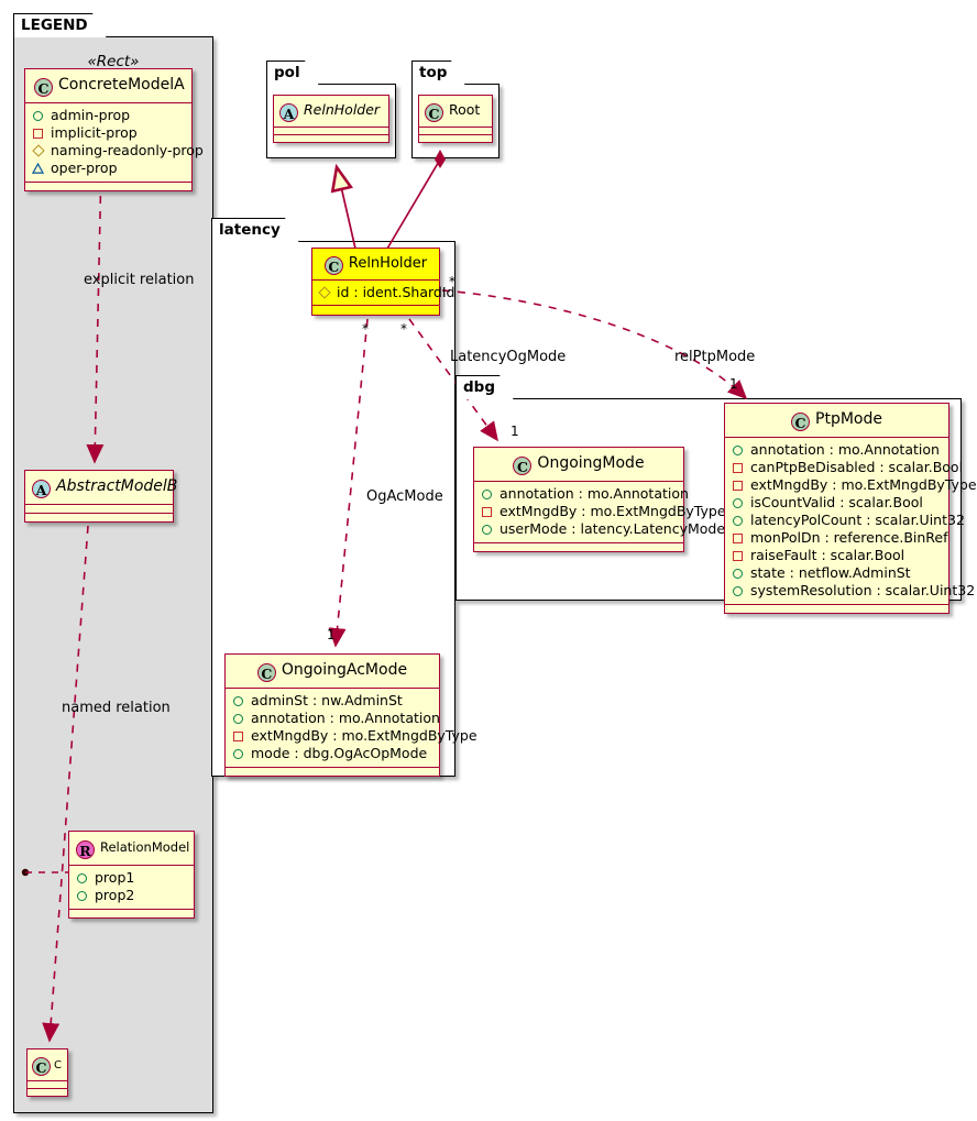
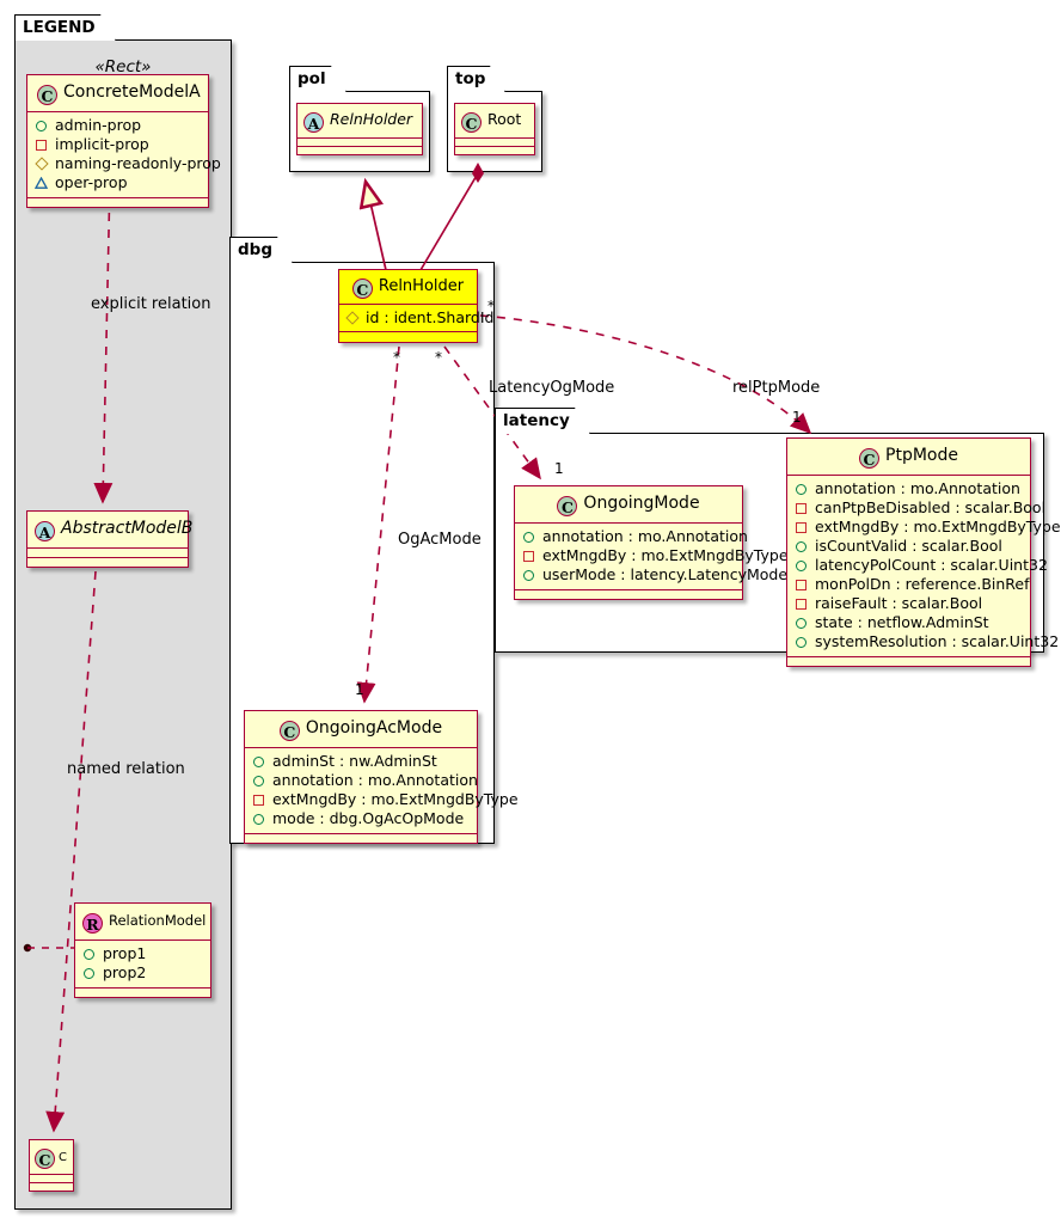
  LEGEND
  «Rect»
  C ConcreteModelA
  admin-prop
  implicit-prop
  naming-readonly-prop
  oper-prop
  A AbstractModelB
  R RelationModel
  prop1
  prop2
  C C
  explicit relation
  named relation
  pol
  A RelnHolder
  top
  C Root
- latency
+ dbg
  C RelnHolder
  id : ident.ShardId
  C OngoingAcMode
  adminSt : nw.AdminSt
  annotation : mo.Annotation
  extMngdBy : mo.ExtMngdByType
  mode : dbg.OgAcOpMode
- dbg
+ latency
  C OngoingMode
  annotation : mo.Annotation
  extMngdBy : mo.ExtMngdByType
  userMode : latency.LatencyMode
  C PtpMode
  annotation : mo.Annotation
  canPtpBeDisabled : scalar.Bool
  extMngdBy : mo.ExtMngdByType
  isCountValid : scalar.Bool
  latencyPolCount : scalar.Uint32
  monPolDn : reference.BinRef
  raiseFault : scalar.Bool
  state : netflow.AdminSt
  systemResolution : scalar.Uint32
  LatencyOgMode
  relPtpMode
  OgAcMode
  *
  *
  *
  1
  1
  1
